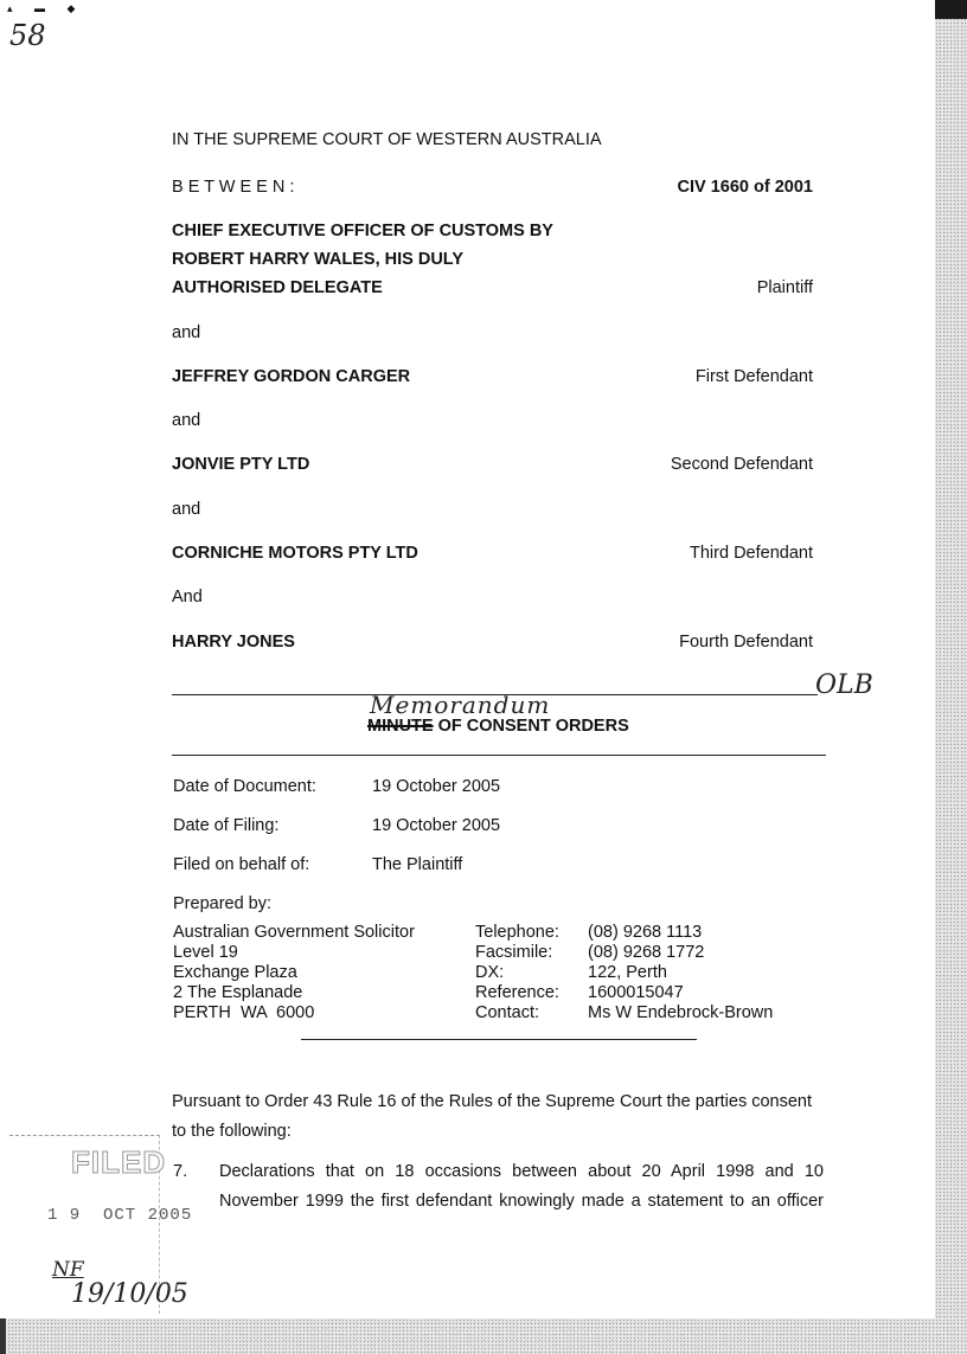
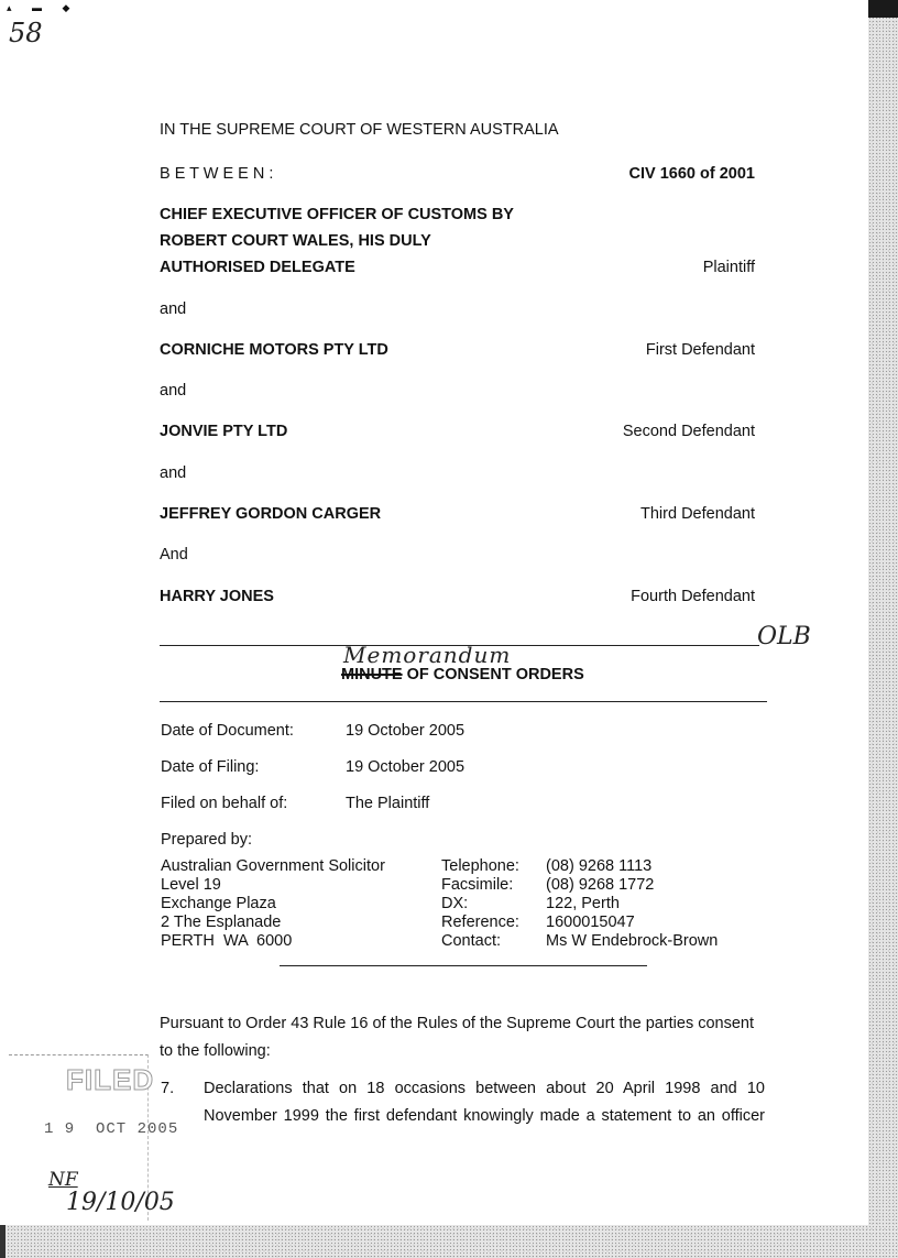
  ▴ ▬ ◆
  58
  IN THE SUPREME COURT OF WESTERN AUSTRALIA
  B E T W E E N :
  CIV 1660 of 2001
  CHIEF EXECUTIVE OFFICER OF CUSTOMS BY
- ROBERT HARRY WALES, HIS DULY
+ ROBERT COURT WALES, HIS DULY
  AUTHORISED DELEGATE
  Plaintiff
  and
- JEFFREY GORDON CARGER
+ CORNICHE MOTORS PTY LTD
  First Defendant
  and
  JONVIE PTY LTD
  Second Defendant
  and
- CORNICHE MOTORS PTY LTD
+ JEFFREY GORDON CARGER
  Third Defendant
  And
  HARRY JONES
  Fourth Defendant
  OLB
  Memorandum
  MINUTE OF CONSENT ORDERS
  Date of Document:
  19 October 2005
  Date of Filing:
  19 October 2005
  Filed on behalf of:
  The Plaintiff
  Prepared by:
  Australian Government Solicitor
  Level 19
  Exchange Plaza
  2 The Esplanade
  PERTH WA 6000
  Telephone:
  Facsimile:
  DX:
  Reference:
  Contact:
  (08) 9268 1113
  (08) 9268 1772
  122, Perth
  1600015047
  Ms W Endebrock-Brown
  Pursuant to Order 43 Rule 16 of the Rules of the Supreme Court the parties consent
  to the following:
  FILED
  1 9 OCT 2005
  7.
  Declarations that on 18 occasions between about 20 April 1998 and 10
  November 1999 the first defendant knowingly made a statement to an officer
  NF
  19/10/05
